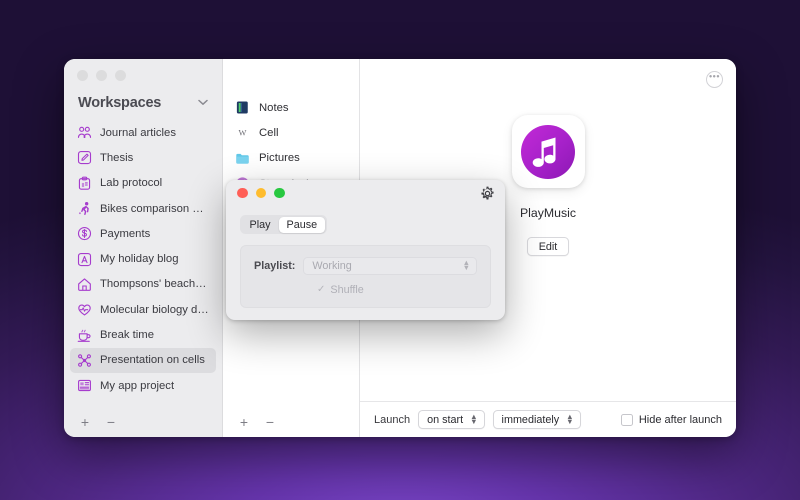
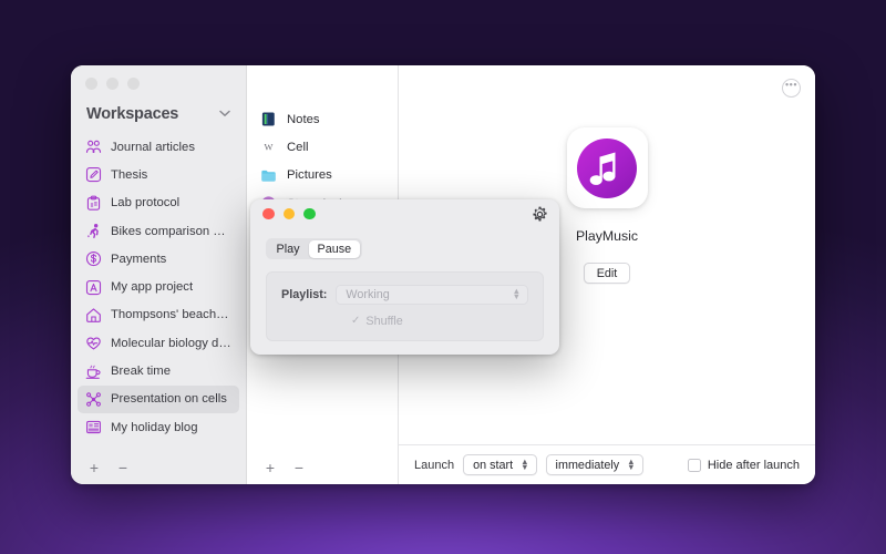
  Workspaces
  Journal articles
  Thesis
  Lab protocol
  Bikes comparison vid.
  Payments
- My holiday blog
+ My app project
  Thompsons' beach h.
  Molecular biology dis.
  Break time
  Presentation on cells
- My app project
+ My holiday blog
  +
  −
  Notes
  W
  Cell
  Pictures
  +
  −
  •••
  PlayMusic
  Edit
  Launch
  on start
  ▲
  ▼
  immediately
  ▲
  ▼
  Hide after launch
  Play
  Pause
  Playlist:
  Working
  ▲
  ▼
  ✓
  Shuffle
